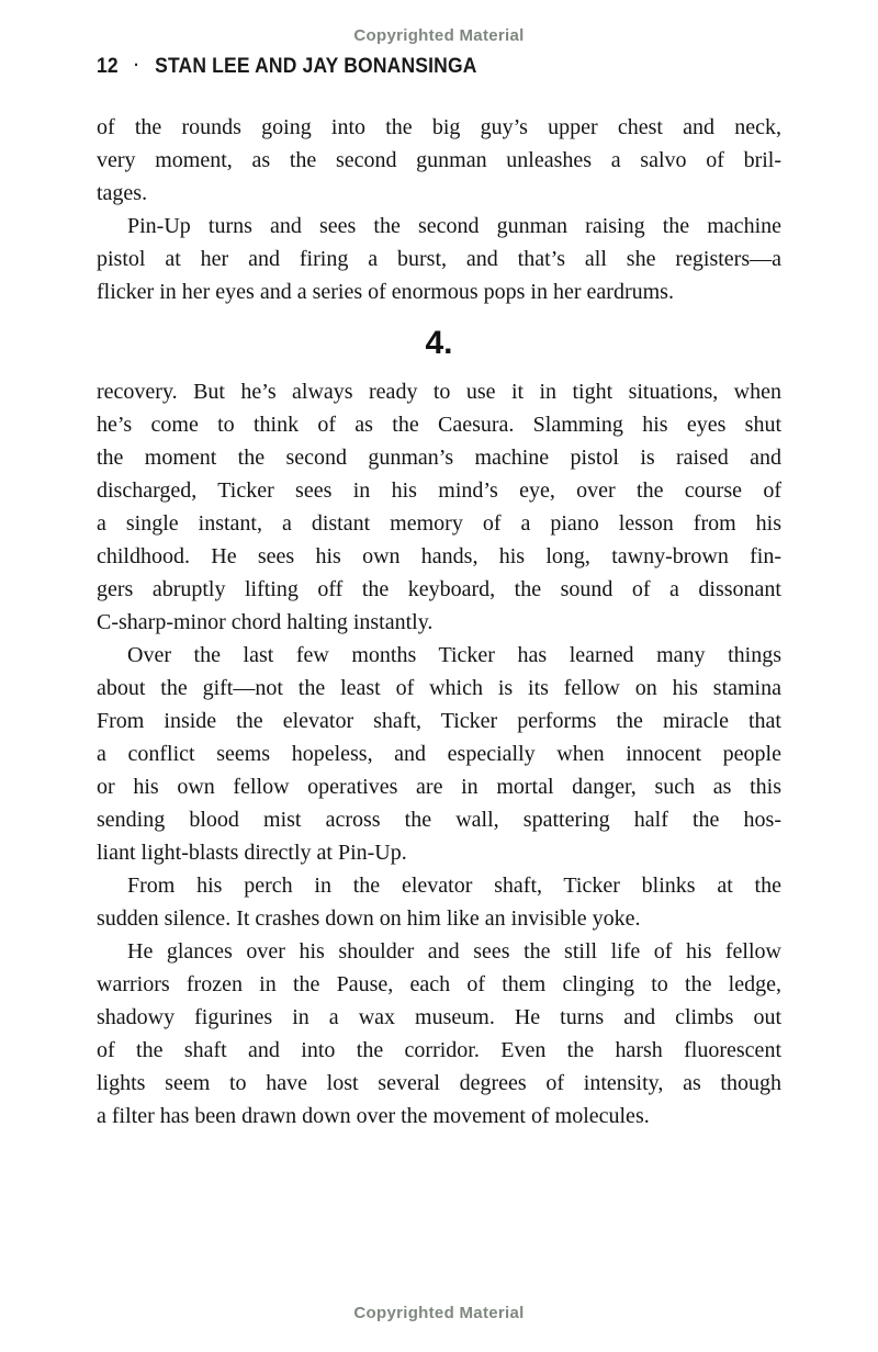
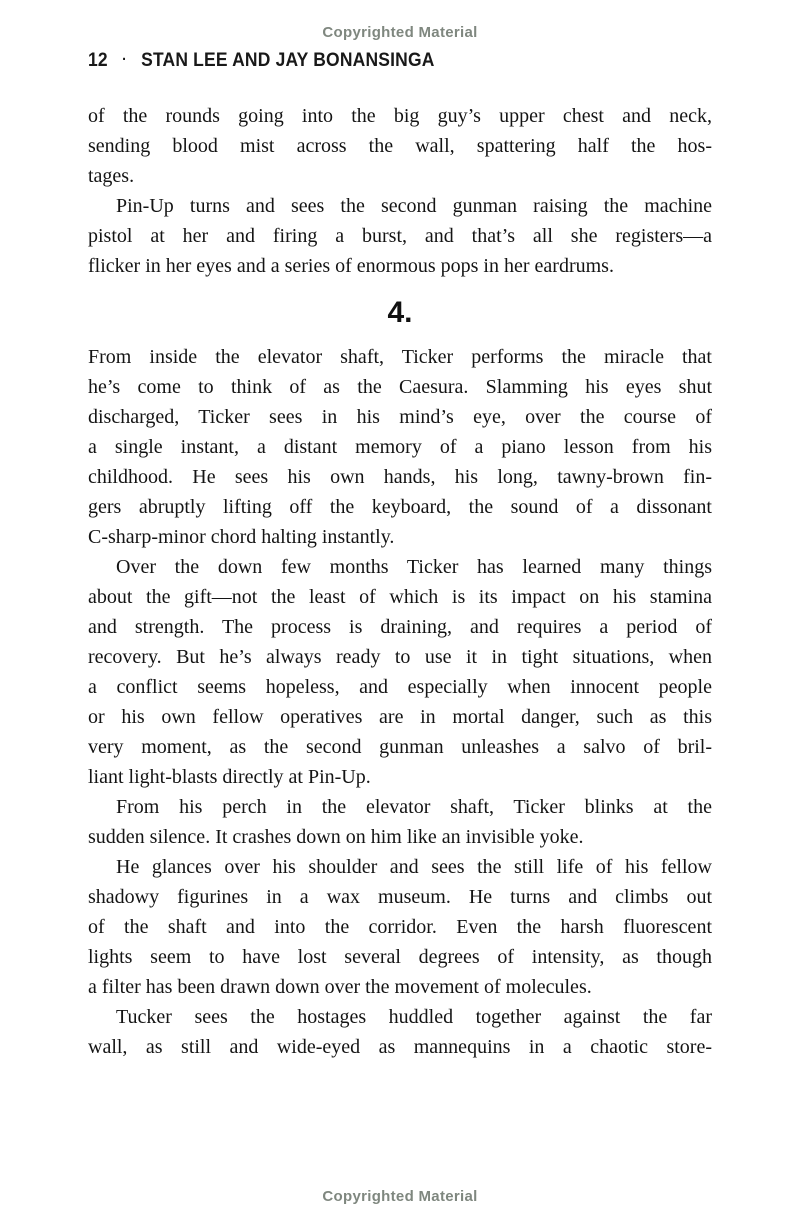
  Copyrighted Material
  12 · STAN LEE AND JAY BONANSINGA
  of the rounds going into the big guy’s upper chest and neck,
- very moment, as the second gunman unleashes a salvo of bril-
+ sending blood mist across the wall, spattering half the hos-
  tages.
  Pin-Up turns and sees the second gunman raising the machine
  pistol at her and firing a burst, and that’s all she registers—a
  flicker in her eyes and a series of enormous pops in her eardrums.
  4.
- recovery. But he’s always ready to use it in tight situations, when
+ From inside the elevator shaft, Ticker performs the miracle that
  he’s come to think of as the Caesura. Slamming his eyes shut
- the moment the second gunman’s machine pistol is raised and
  discharged, Ticker sees in his mind’s eye, over the course of
  a single instant, a distant memory of a piano lesson from his
  childhood. He sees his own hands, his long, tawny-brown fin-
  gers abruptly lifting off the keyboard, the sound of a dissonant
  C-sharp-minor chord halting instantly.
- Over the last few months Ticker has learned many things
+ Over the down few months Ticker has learned many things
- about the gift—not the least of which is its fellow on his stamina
+ about the gift—not the least of which is its impact on his stamina
+ and strength. The process is draining, and requires a period of
- From inside the elevator shaft, Ticker performs the miracle that
+ recovery. But he’s always ready to use it in tight situations, when
  a conflict seems hopeless, and especially when innocent people
  or his own fellow operatives are in mortal danger, such as this
- sending blood mist across the wall, spattering half the hos-
+ very moment, as the second gunman unleashes a salvo of bril-
  liant light-blasts directly at Pin-Up.
  From his perch in the elevator shaft, Ticker blinks at the
  sudden silence. It crashes down on him like an invisible yoke.
  He glances over his shoulder and sees the still life of his fellow
- warriors frozen in the Pause, each of them clinging to the ledge,
  shadowy figurines in a wax museum. He turns and climbs out
  of the shaft and into the corridor. Even the harsh fluorescent
  lights seem to have lost several degrees of intensity, as though
  a filter has been drawn down over the movement of molecules.
+ Tucker sees the hostages huddled together against the far
+ wall, as still and wide-eyed as mannequins in a chaotic store-
  Copyrighted Material
